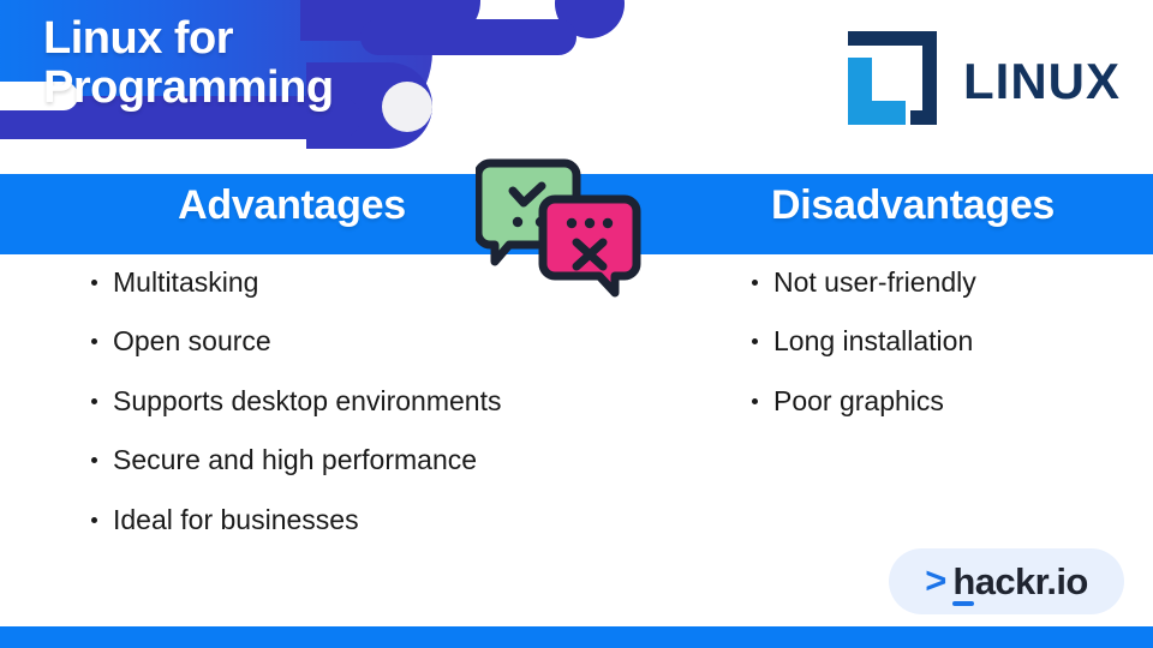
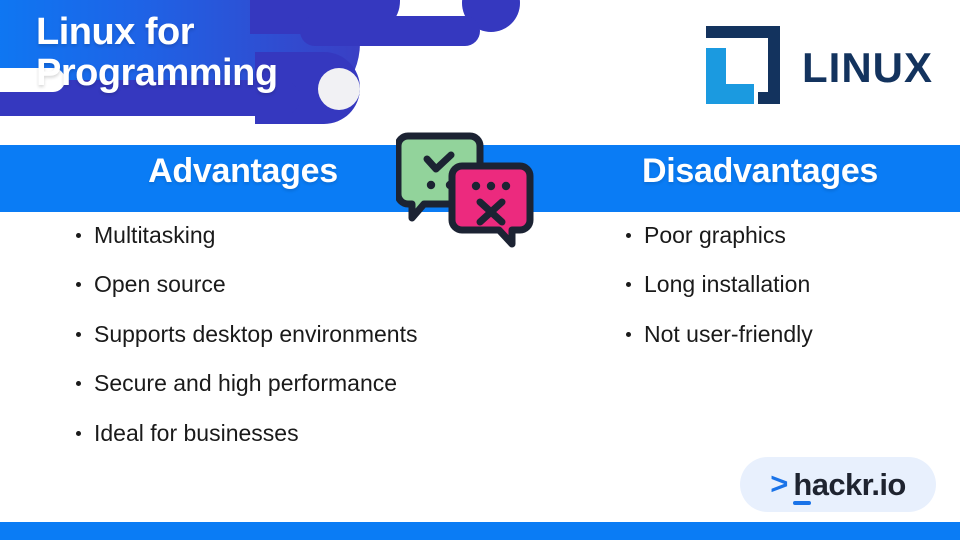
  Linux for
  Programming
  LINUX
  Advantages
  Disadvantages
  Multitasking
  Open source
  Supports desktop environments
  Secure and high performance
  Ideal for businesses
- Not user-friendly
+ Poor graphics
  Long installation
- Poor graphics
+ Not user-friendly
  >
  hackr.io
